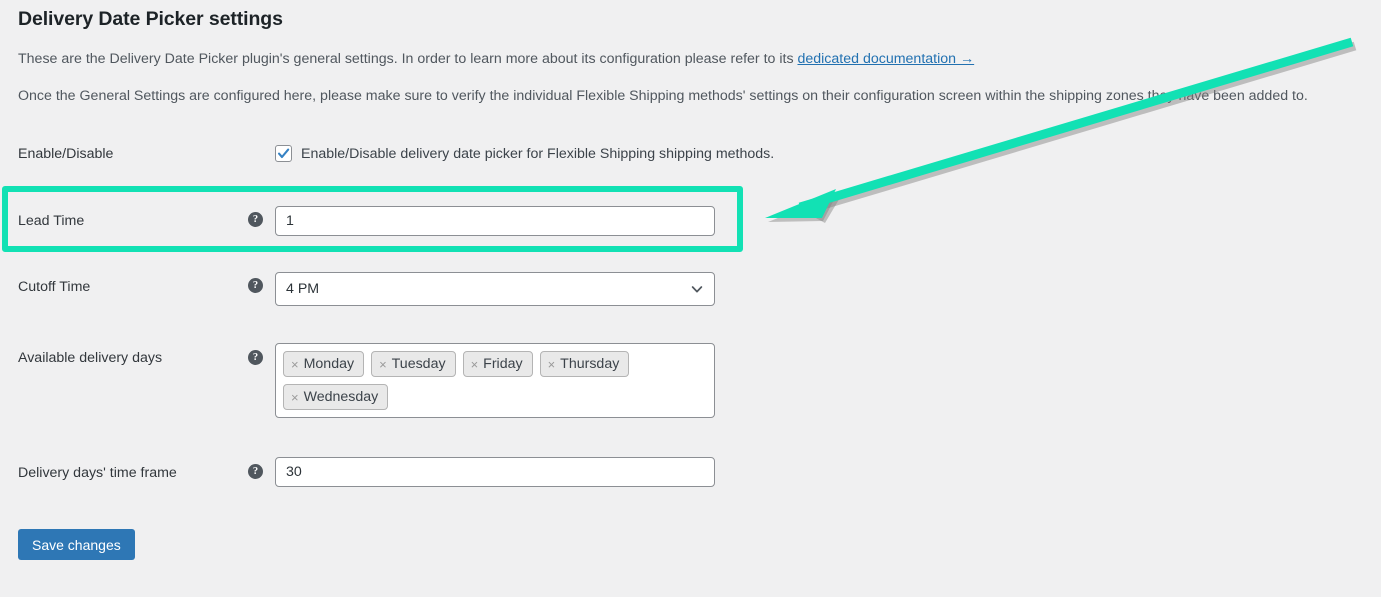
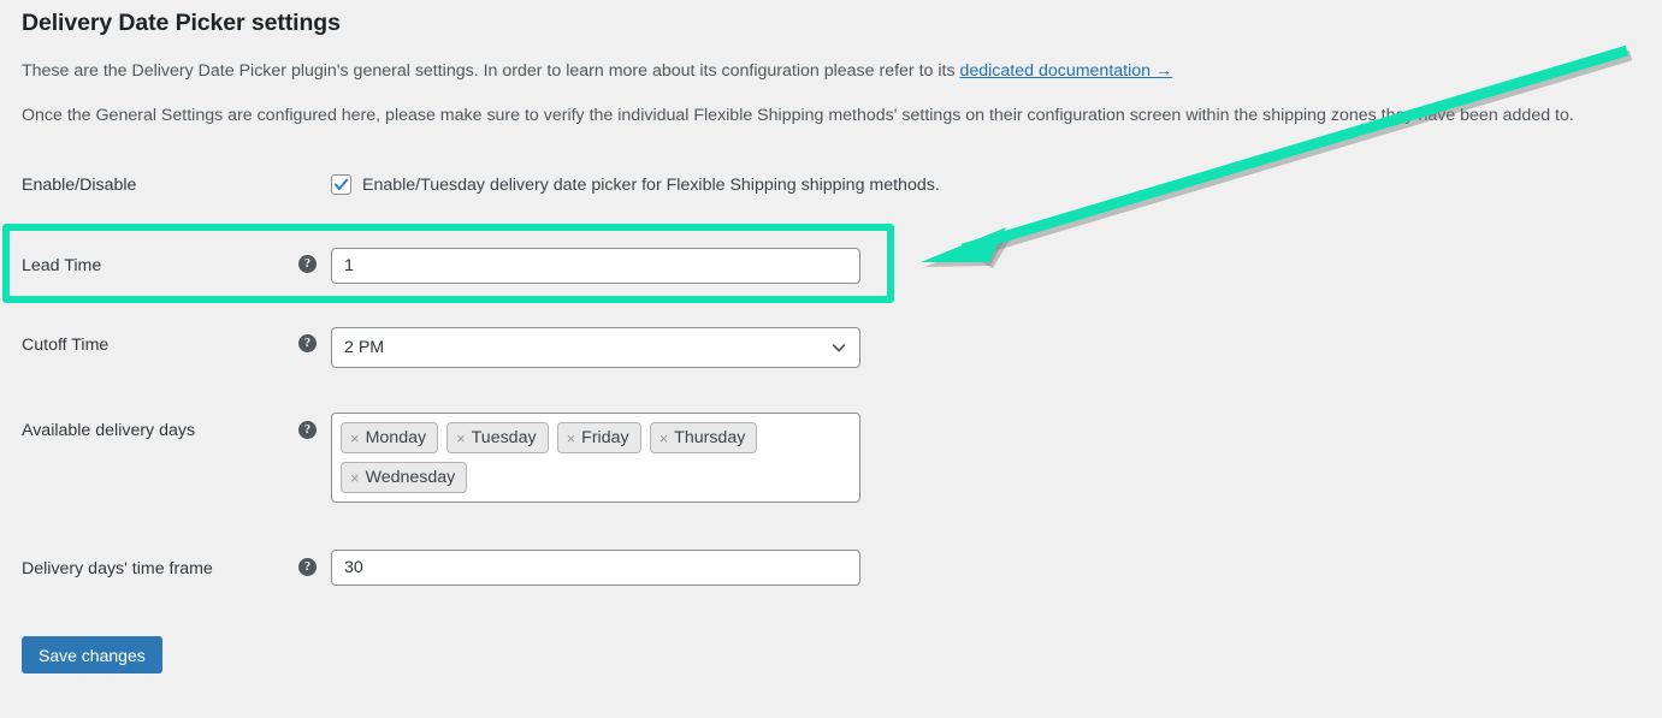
  Delivery Date Picker settings
  These are the Delivery Date Picker plugin's general settings. In order to learn more about its configuration please refer to its dedicated documentation →
  Once the General Settings are configured here, please make sure to verify the individual Flexible Shipping methods' settings on their configuration screen within the shipping zones thave been added to.
  Enable/Disable
- Enable/Disable delivery date picker for Flexible Shipping shipping methods.
+ Enable/Tuesday delivery date picker for Flexible Shipping shipping methods.
  Lead Time
  ?
  1
  Cutoff Time
  ?
- 4 PM
+ 2 PM
  Available delivery days
  ?
  ×
  Monday
  ×
  Tuesday
  ×
  Friday
  ×
  Thursday
  ×
  Wednesday
  Delivery days' time frame
  ?
  30
  Save changes
